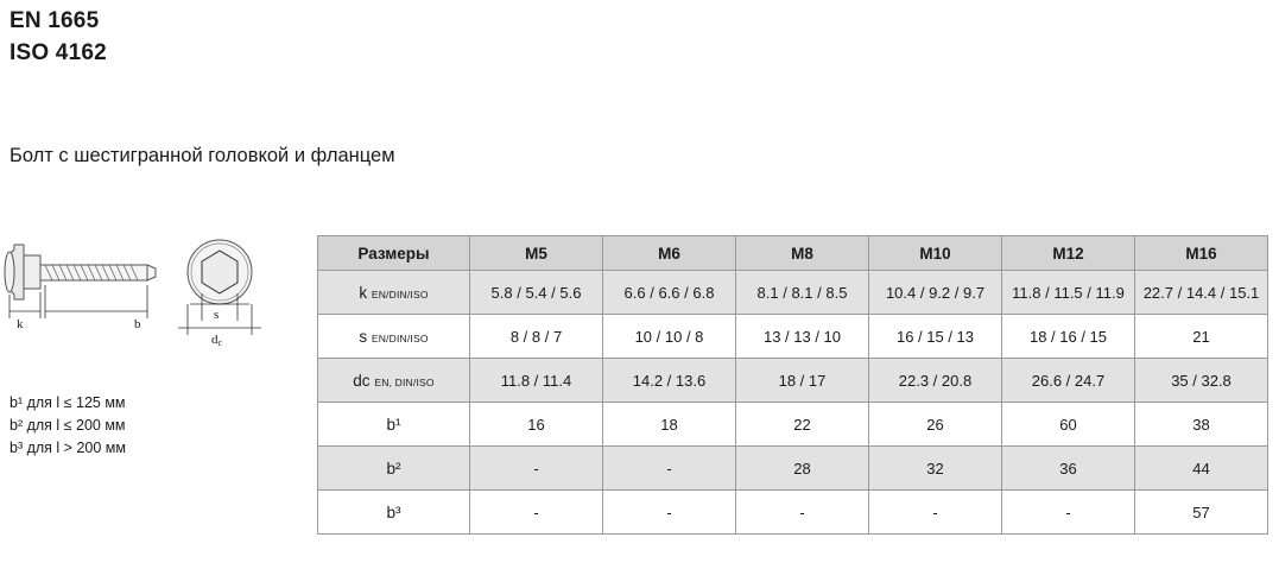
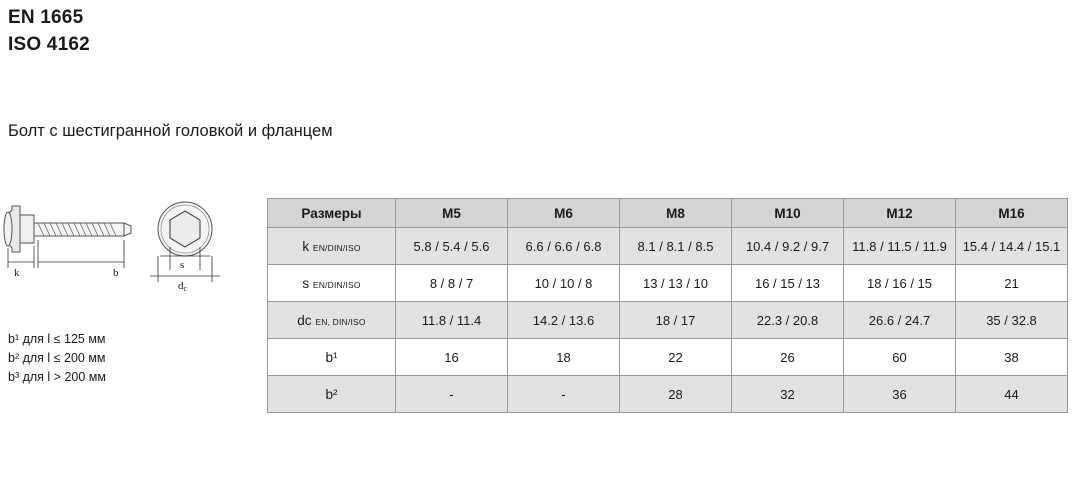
  EN 1665
  ISO 4162
  Болт с шестигранной головкой и фланцем
  k
  b
  s
  dc
  b¹ для l ≤ 125 мм
  b² для l ≤ 200 мм
  b³ для l > 200 мм
  Размеры	M5	M6	M8	M10	M12	M16
- k EN/DIN/ISO	5.8 / 5.4 / 5.6	6.6 / 6.6 / 6.8	8.1 / 8.1 / 8.5	10.4 / 9.2 / 9.7	11.8 / 11.5 / 11.9	22.7 / 14.4 / 15.1
+ k EN/DIN/ISO	5.8 / 5.4 / 5.6	6.6 / 6.6 / 6.8	8.1 / 8.1 / 8.5	10.4 / 9.2 / 9.7	11.8 / 11.5 / 11.9	15.4 / 14.4 / 15.1
  s EN/DIN/ISO	8 / 8 / 7	10 / 10 / 8	13 / 13 / 10	16 / 15 / 13	18 / 16 / 15	21
  dc EN, DIN/ISO	11.8 / 11.4	14.2 / 13.6	18 / 17	22.3 / 20.8	26.6 / 24.7	35 / 32.8
  b¹	16	18	22	26	60	38
  b²	-	-	28	32	36	44
- b³	-	-	-	-	-	57
